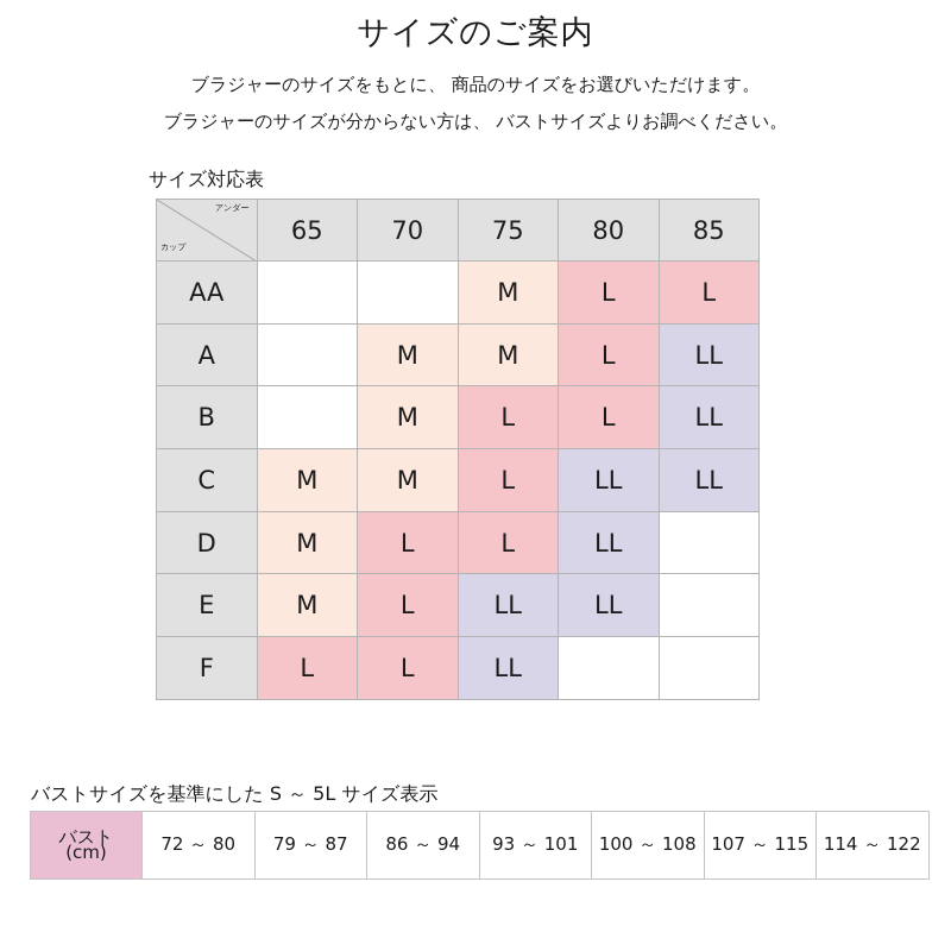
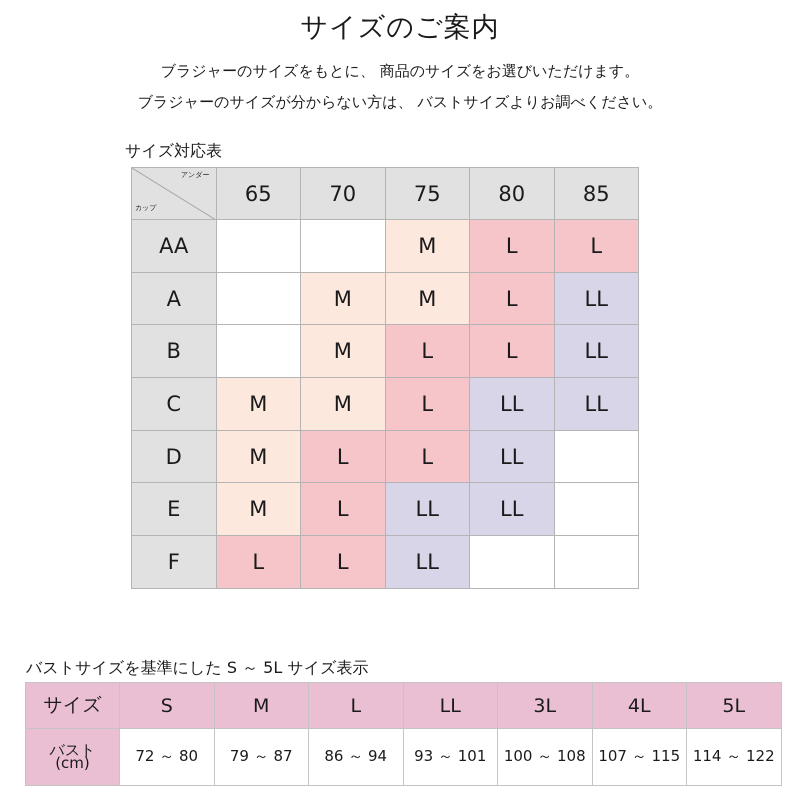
  サイズのご案内
  ブラジャーのサイズをもとに、 商品のサイズをお選びいただけます。
  ブラジャーのサイズが分からない方は、 バストサイズよりお調べください。
  サイズ対応表
  アンダー カップ	65	70	75	80	85
  AA			M	L	L
  A		M	M	L	LL
  B		M	L	L	LL
  C	M	M	L	LL	LL
  D	M	L	L	LL
  E	M	L	LL	LL
  F	L	L	LL
  バストサイズを基準にした S ～ 5L サイズ表示
+ サイズ	S	M	L	LL	3L	4L	5L
  バスト (cm)	72 ～ 80	79 ～ 87	86 ～ 94	93 ～ 101	100 ～ 108	107 ～ 115	114 ～ 122
